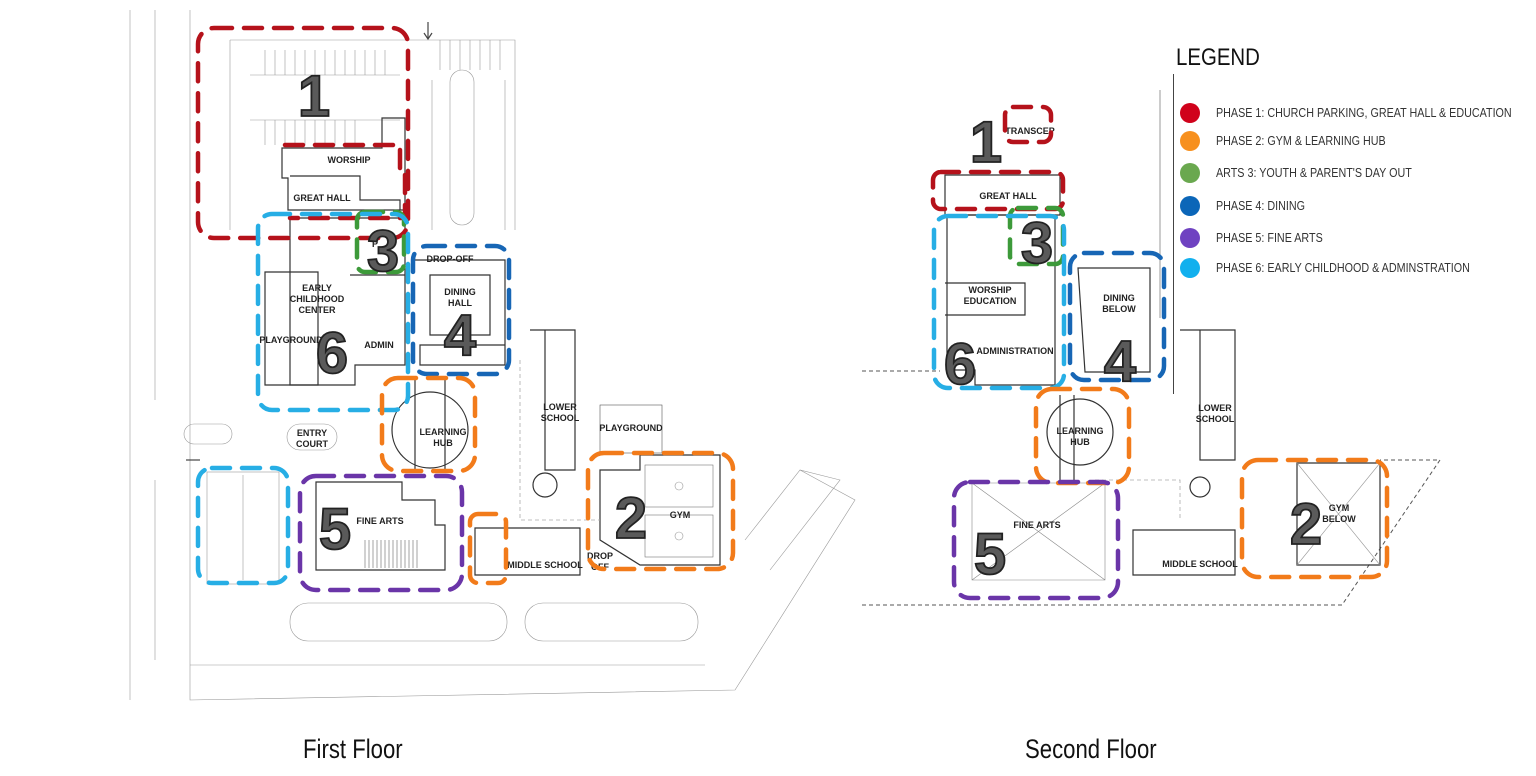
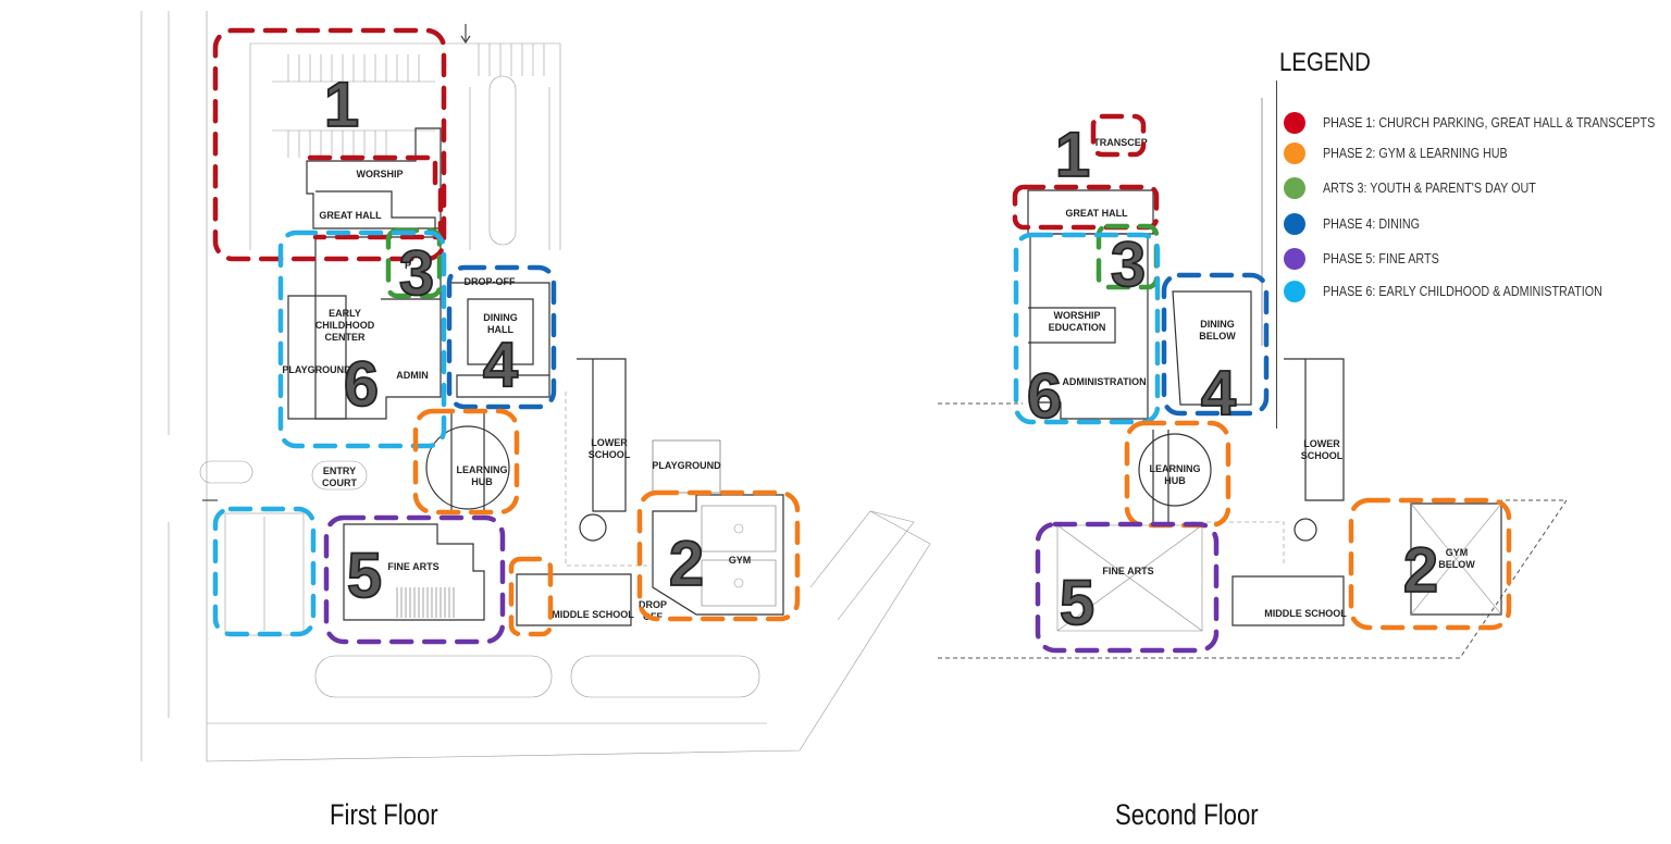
  WORSHIP
  GREAT HALL
  P
  DROP-OFF
  DINING
  HALL
  EARLY
  CHILDHOOD
  CENTER
  PLAYGROUND
  ADMIN
  LOWER
  SCHOOL
  PLAYGROUND
  ENTRY
  COURT
  LEARNING
  HUB
  FINE ARTS
  GYM
  MIDDLE SCHOOL
  DROP
  1
  2
  3
  4
  5
  6
  TRANSCE
  GREAT HALL
  WORSHIP
  EDUCATION
  ADMINISTRATION
  DINING
  BELOW
  LOWER
  SCHOOL
  LEARNING
  HUB
  FINE ARTS
  MIDDLE SCHOOL
  GYM
  BELOW
  1
  2
  3
  4
  5
  6
  LEGEND
- PHASE 1: CHURCH PARKING, GREAT HALL & EDUCATION
+ PHASE 1: CHURCH PARKING, GREAT HALL & TRANSCEPTS
  PHASE 2: GYM & LEARNING HUB
  ARTS 3: YOUTH & PARENT'S DAY OUT
  PHASE 4: DINING
  PHASE 5: FINE ARTS
- PHASE 6: EARLY CHILDHOOD & ADMINSTRATION
+ PHASE 6: EARLY CHILDHOOD & ADMINISTRATION
  First Floor
  Second Floor
